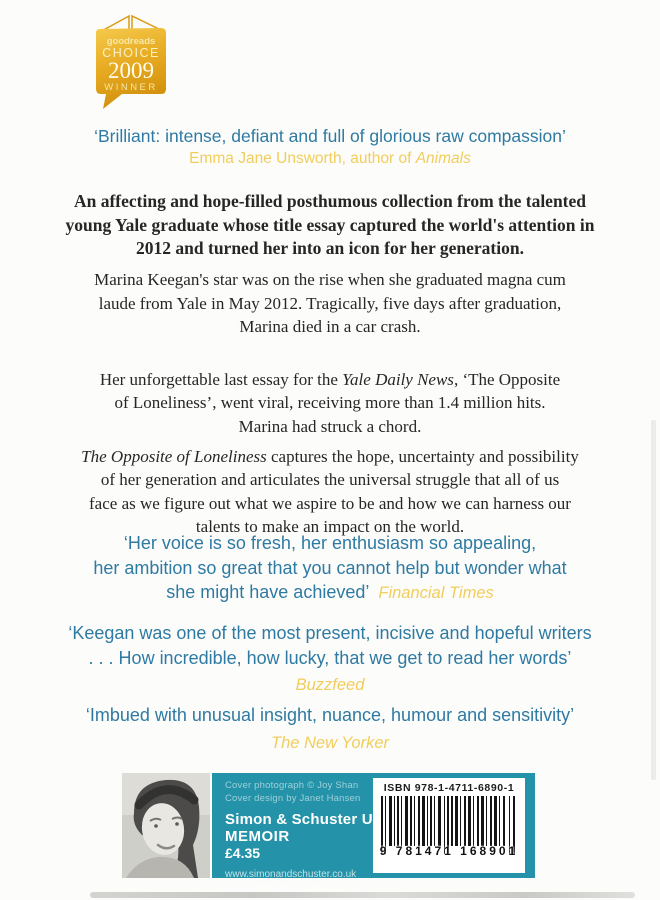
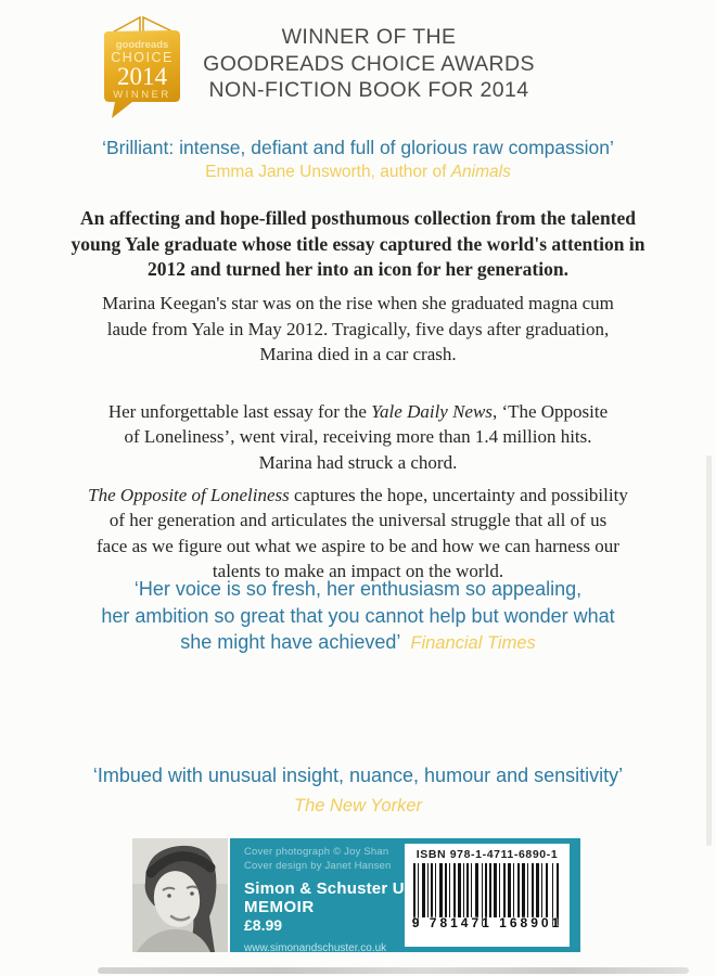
  goodreads
  CHOICE
- 2009
+ 2014
  WINNER
+ WINNER OF THE
+ GOODREADS CHOICE AWARDS
+ NON-FICTION BOOK FOR 2014
  ‘Brilliant: intense, defiant and full of glorious raw compassion’
  Emma Jane Unsworth, author of Animals
  An affecting and hope-filled posthumous collection from the talented
  young Yale graduate whose title essay captured the world's attention in
  2012 and turned her into an icon for her generation.
  Marina Keegan's star was on the rise when she graduated magna cum
  laude from Yale in May 2012. Tragically, five days after graduation,
  Marina died in a car crash.
  Her unforgettable last essay for the Yale Daily News, ‘The Opposite
  of Loneliness’, went viral, receiving more than 1.4 million hits.
  Marina had struck a chord.
  The Opposite of Loneliness captures the hope, uncertainty and possibility
  of her generation and articulates the universal struggle that all of us
  face as we figure out what we aspire to be and how we can harness our
  talents to make an impact on the world.
  ‘Her voice is so fresh, her enthusiasm so appealing,
  her ambition so great that you cannot help but wonder what
  she might have achieved’ Financial Times
- ‘Keegan was one of the most present, incisive and hopeful writers
- . . . How incredible, how lucky, that we get to read her words’
- Buzzfeed
  ‘Imbued with unusual insight, nuance, humour and sensitivity’
  The New Yorker
  Cover photograph © Joy Shan
  Cover design by Janet Hansen
  Simon & Schuster U
  MEMOIR
- £4.35
+ £8.99
  www.simonandschuster.co.uk
  www.simonandschuster.com.au
  ISBN 978-1-4711-6890-1
  9 781471 168901
